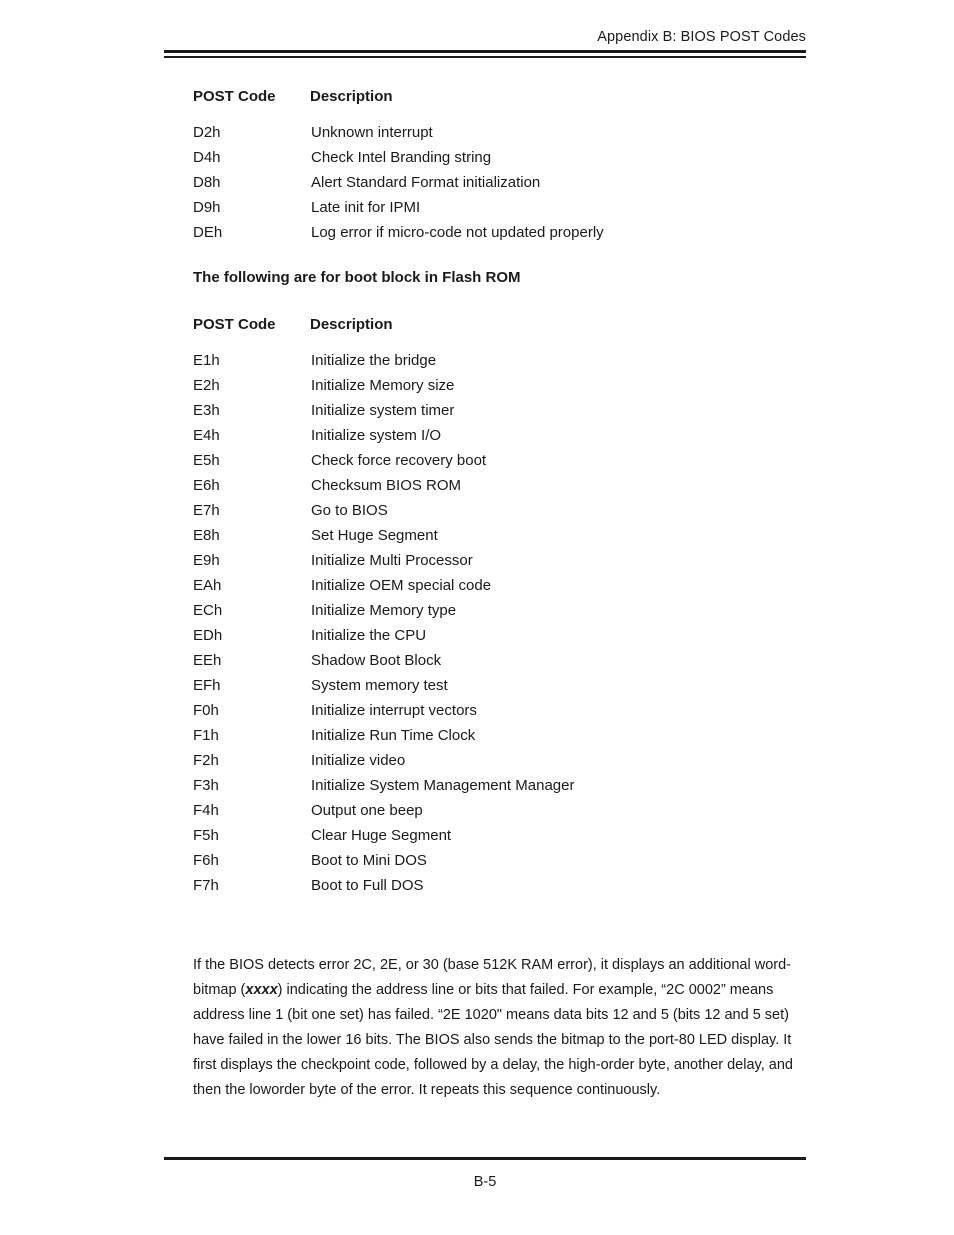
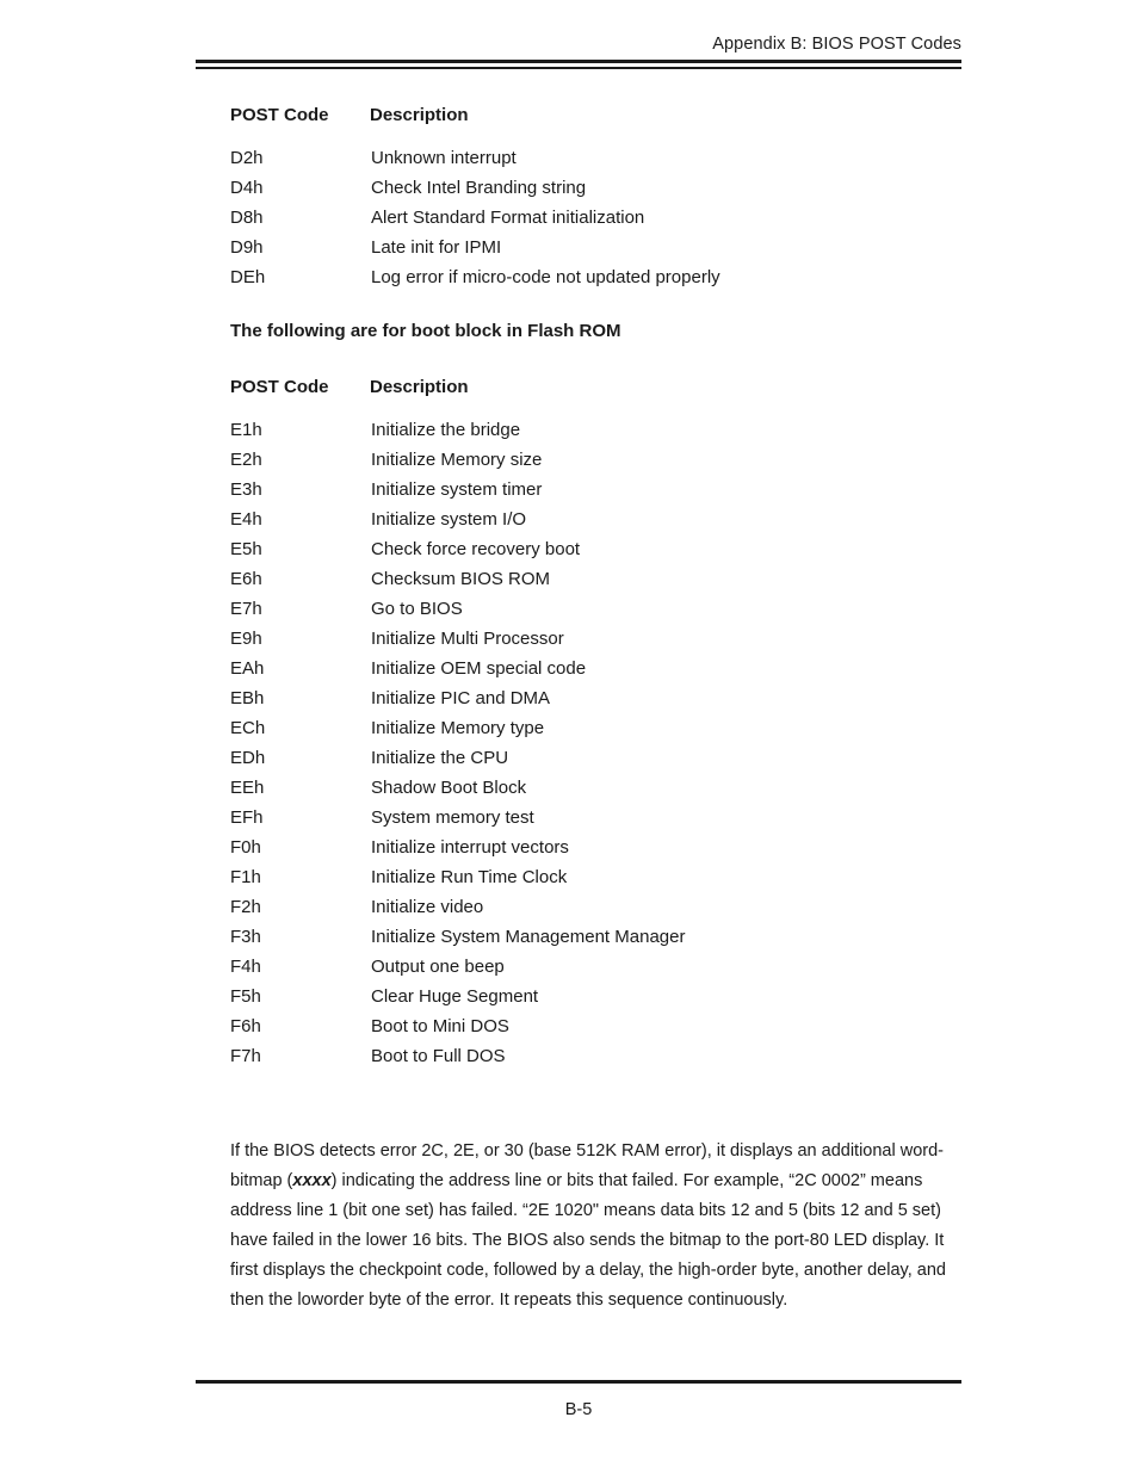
  Appendix B: BIOS POST Codes
  POST Code
  Description
  D2h
  Unknown interrupt
  D4h
  Check Intel Branding string
  D8h
  Alert Standard Format initialization
  D9h
  Late init for IPMI
  DEh
  Log error if micro-code not updated properly
  The following are for boot block in Flash ROM
  POST Code
  Description
  E1h
  Initialize the bridge
  E2h
  Initialize Memory size
  E3h
  Initialize system timer
  E4h
  Initialize system I/O
  E5h
  Check force recovery boot
  E6h
  Checksum BIOS ROM
  E7h
  Go to BIOS
- E8h
- Set Huge Segment
  E9h
  Initialize Multi Processor
  EAh
  Initialize OEM special code
+ EBh
+ Initialize PIC and DMA
  ECh
  Initialize Memory type
  EDh
  Initialize the CPU
  EEh
  Shadow Boot Block
  EFh
  System memory test
  F0h
  Initialize interrupt vectors
  F1h
  Initialize Run Time Clock
  F2h
  Initialize video
  F3h
  Initialize System Management Manager
  F4h
  Output one beep
  F5h
  Clear Huge Segment
  F6h
  Boot to Mini DOS
  F7h
  Boot to Full DOS
  If the BIOS detects error 2C, 2E, or 30 (base 512K RAM error), it displays an additional word-bitmap (xxxx) indicating the address line or bits that failed. For example, “2C 0002” means address line 1 (bit one set) has failed. “2E 1020" means data bits 12 and 5 (bits 12 and 5 set) have failed in the lower 16 bits. The BIOS also sends the bitmap to the port-80 LED display. It first displays the checkpoint code, followed by a delay, the high-order byte, another delay, and then the loworder byte of the error. It repeats this sequence continuously.
  B-5
